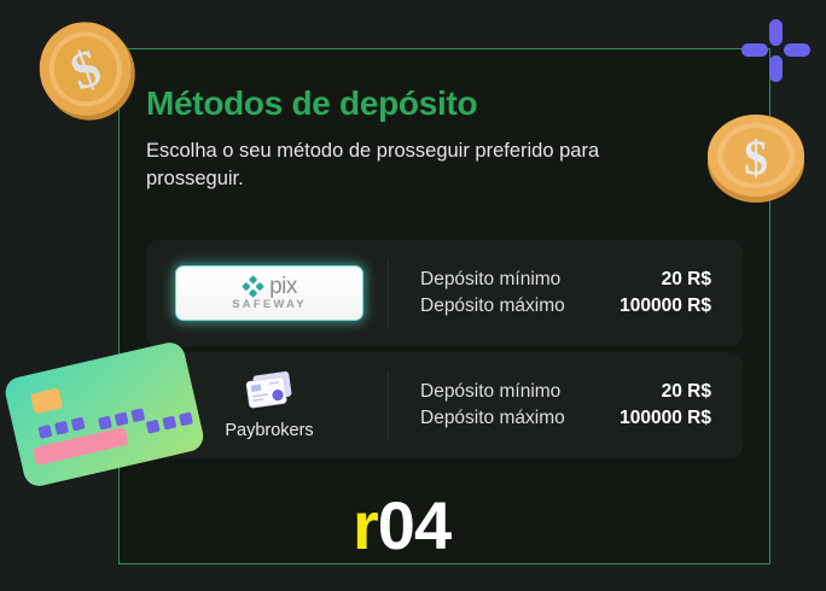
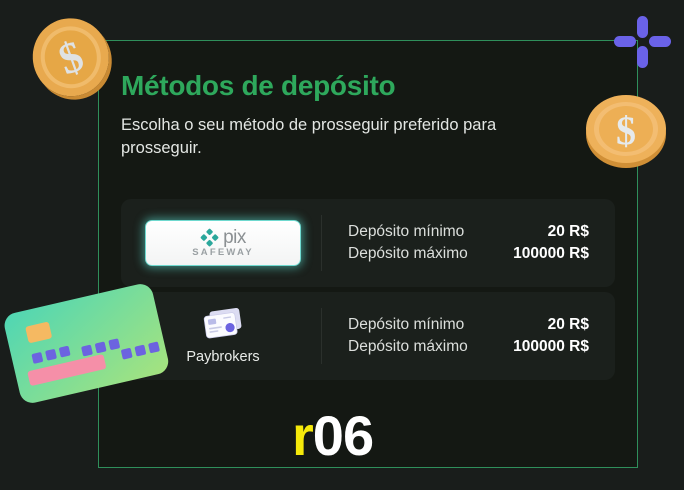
  Métodos de depósito
  Escolha o seu método de prosseguir preferido para prosseguir.
  pix
  SAFEWAY
  Depósito mínimo
  20 R$
  Depósito máximo
  100000 R$
  Paybrokers
  Depósito mínimo
  20 R$
  Depósito máximo
  100000 R$
  $
- r04
+ r06
